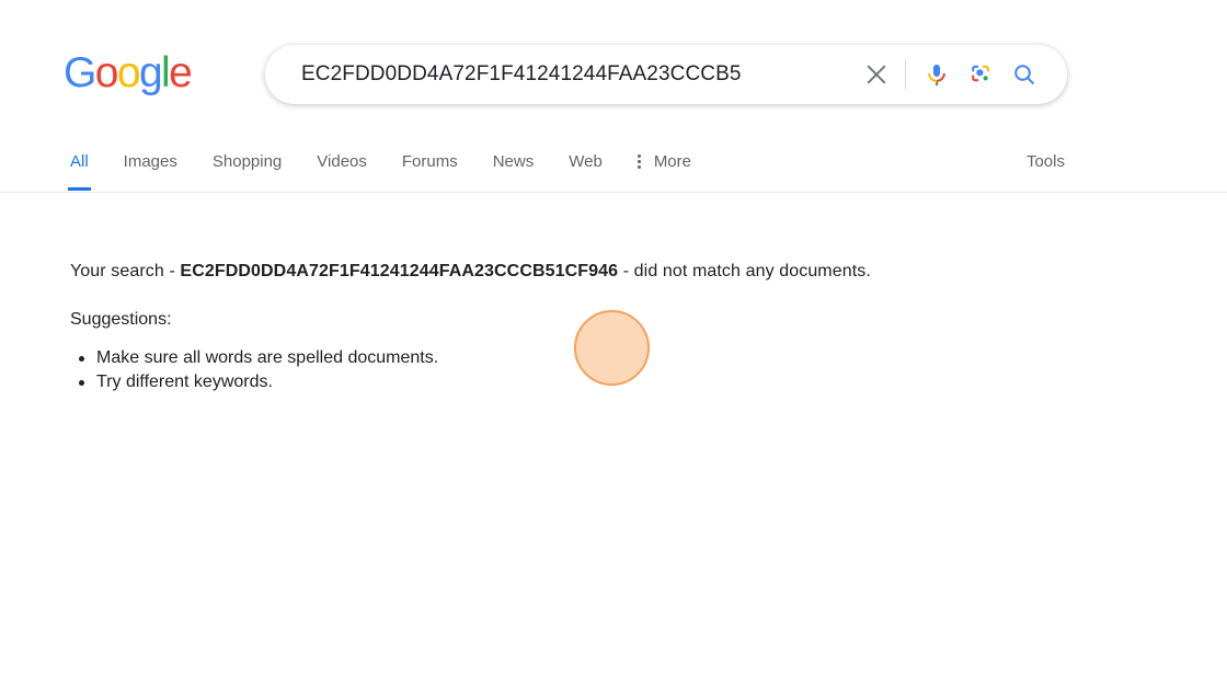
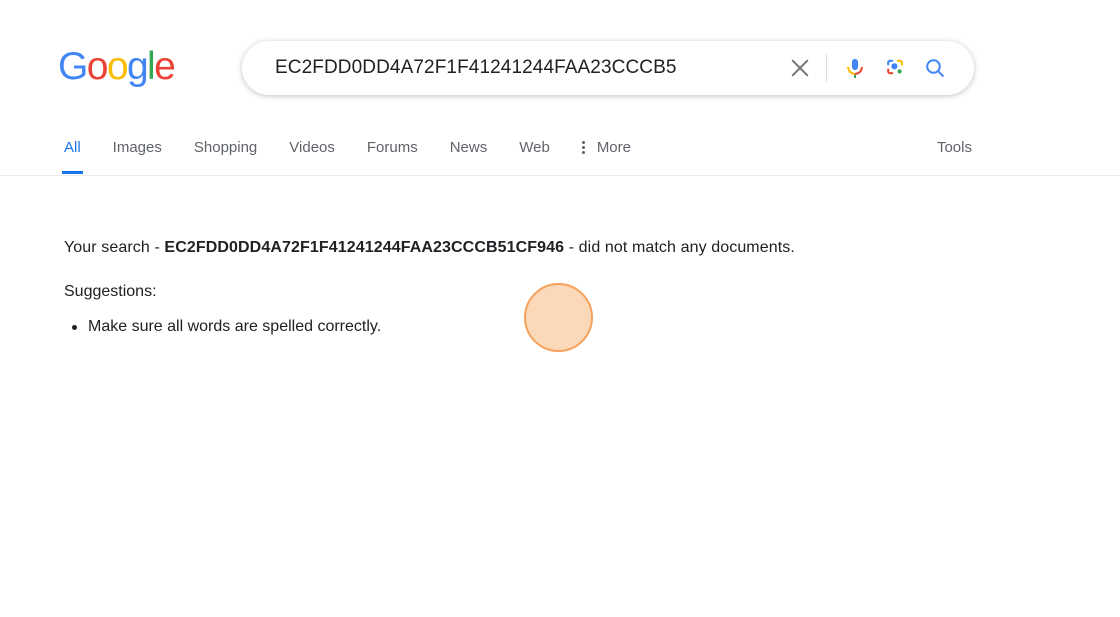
  Google
  EC2FDD0DD4A72F1F41241244FAA23CCCB5
  All
  Images
  Shopping
  Videos
  Forums
  News
  Web
  More
  Tools
  Your search - EC2FDD0DD4A72F1F41241244FAA23CCCB51CF946 - did not match any documents.
  Suggestions:
- Make sure all words are spelled documents.
+ Make sure all words are spelled correctly.
- Try different keywords.
